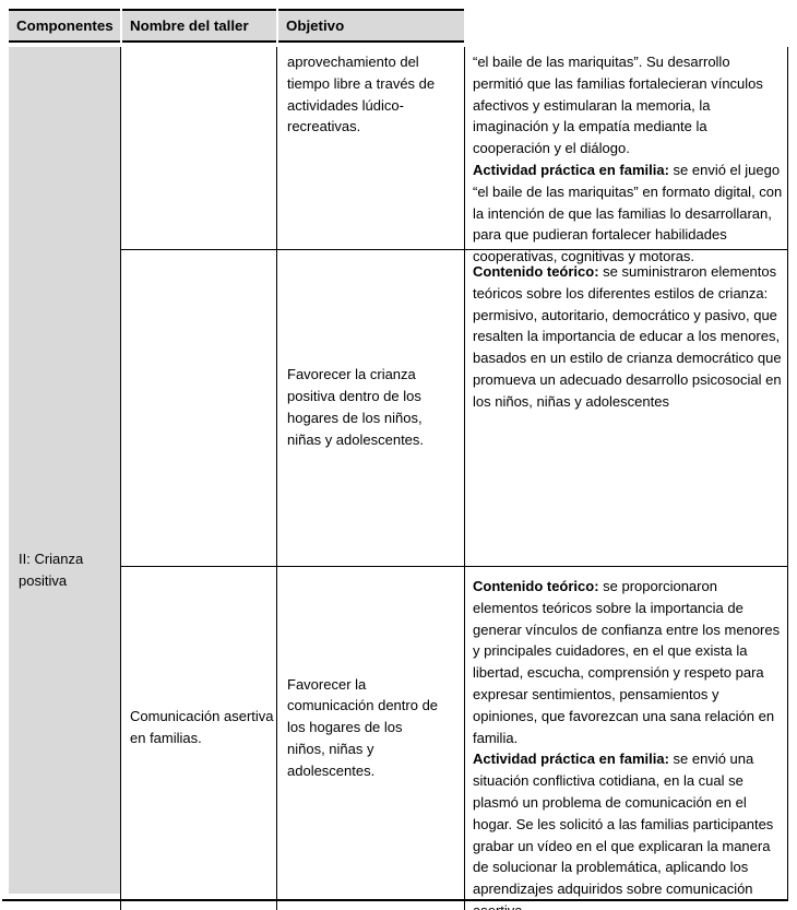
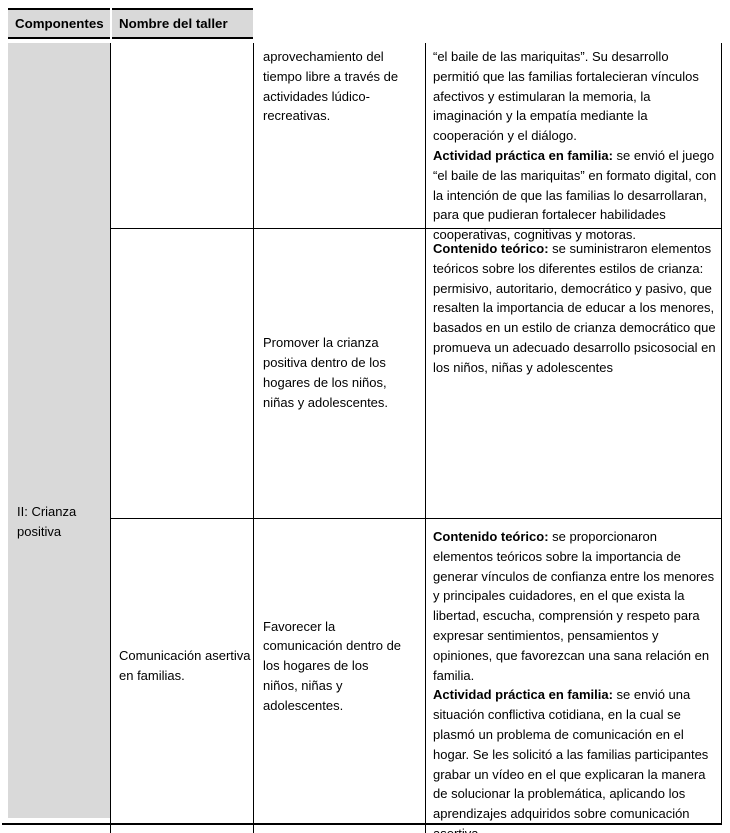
  Componentes
  Nombre del taller
- Objetivo
  II: Crianza positiva
  aprovechamiento del tiempo libre a través de actividades lúdico-recreativas.
  “el baile de las mariquitas”. Su desarrollo permitió que las familias fortalecieran vínculos afectivos y estimularan la memoria, la imaginación y la empatía mediante la cooperación y el diálogo.
  Actividad práctica en familia: se envió el juego “el baile de las mariquitas” en formato digital, con la intención de que las familias lo desarrollaran, para que pudieran fortalecer habilidades cooperativas, cognitivas y motoras.
- Favorecer la crianza positiva dentro de los hogares de los niños, niñas y adolescentes.
+ Promover la crianza positiva dentro de los hogares de los niños, niñas y adolescentes.
  Contenido teórico: se suministraron elementos teóricos sobre los diferentes estilos de crianza: permisivo, autoritario, democrático y pasivo, que resalten la importancia de educar a los menores, basados en un estilo de crianza democrático que promueva un adecuado desarrollo psicosocial en los niños, niñas y adolescentes
  Comunicación asertiva en familias.
  Favorecer la comunicación dentro de los hogares de los niños, niñas y adolescentes.
  Contenido teórico: se proporcionaron elementos teóricos sobre la importancia de generar vínculos de confianza entre los menores y principales cuidadores, en el que exista la libertad, escucha, comprensión y respeto para expresar sentimientos, pensamientos y opiniones, que favorezcan una sana relación en familia.
  Actividad práctica en familia: se envió una situación conflictiva cotidiana, en la cual se plasmó un problema de comunicación en el hogar. Se les solicitó a las familias participantes grabar un vídeo en el que explicaran la manera de solucionar la problemática, aplicando los aprendizajes adquiridos sobre comunicación
